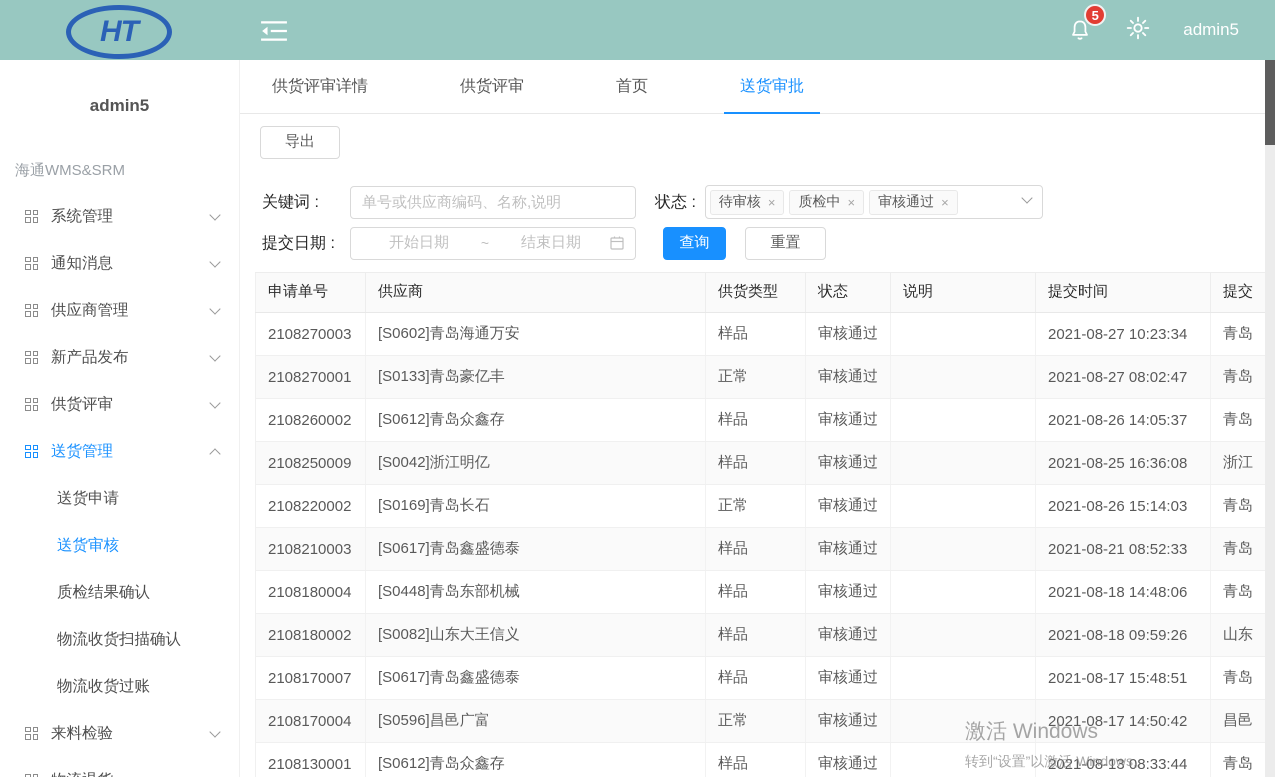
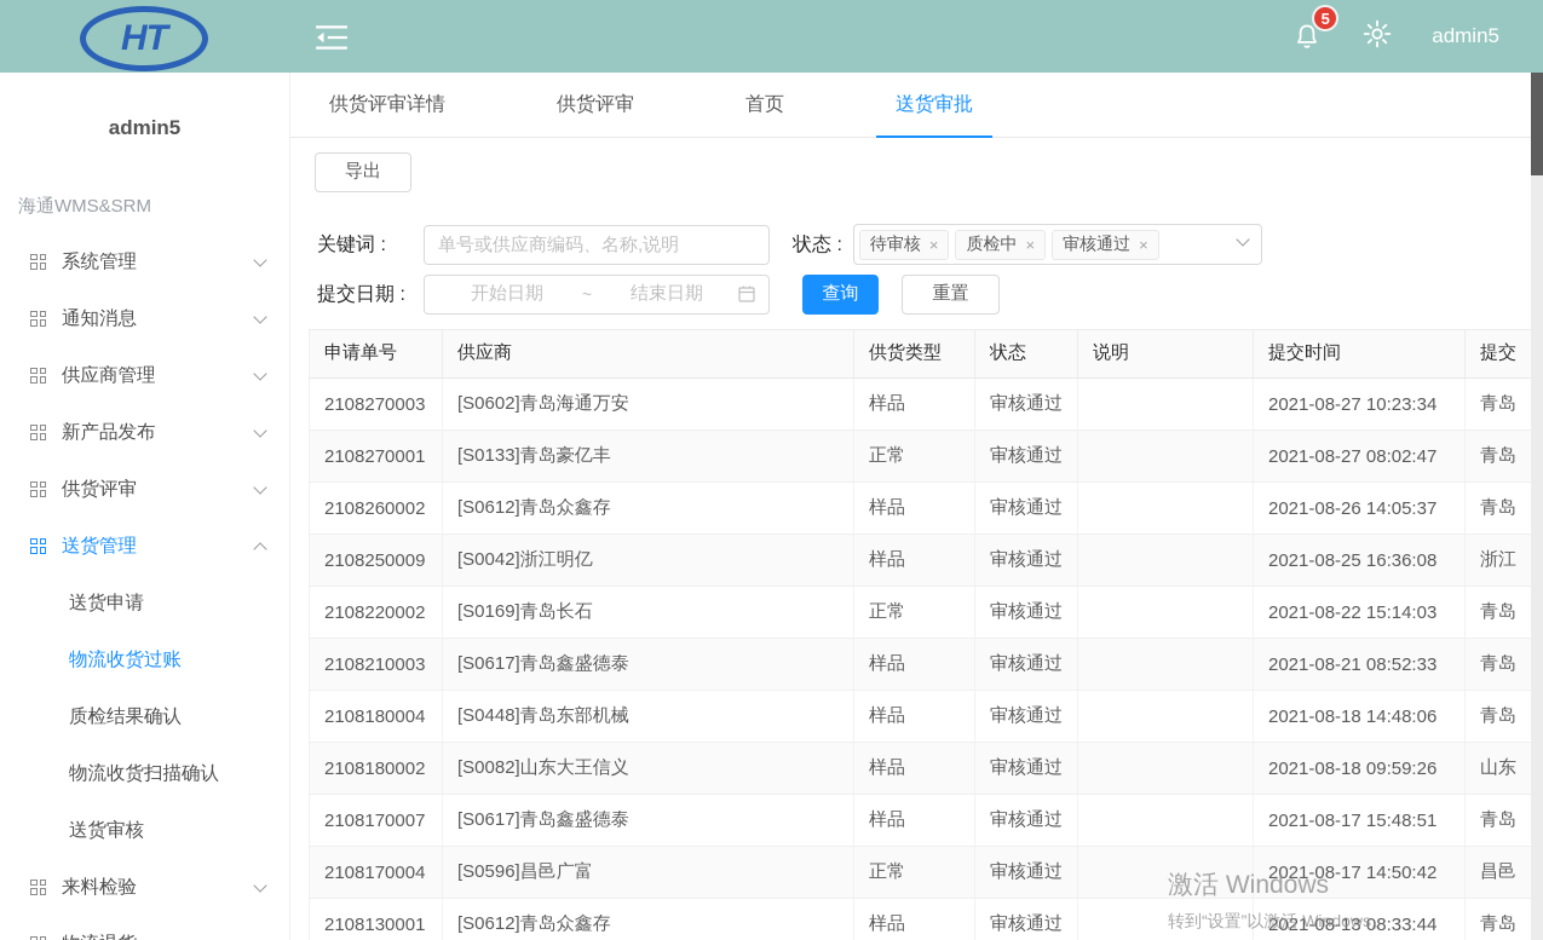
  5
  admin5
  HT
  admin5
  海通WMS&SRM
  系统管理
  通知消息
  供应商管理
  新产品发布
  供货评审
  送货管理
  送货申请
- 送货审核
+ 物流收货过账
  质检结果确认
  物流收货扫描确认
- 物流收货过账
+ 送货审核
  来料检验
  供货评审详情
  供货评审
  首页
  送货审批
  导出
  关键词 :
  单号或供应商编码、名称,说明
  状态 :
  待审核
  ×
  质检中
  ×
  审核通过
  ×
  提交日期 :
  开始日期
  ~
  结束日期
  查询
  重置
  申请单号	供应商	供货类型	状态	说明	提交时间	提交
  2108270003	[S0602]青岛海通万安	样品	审核通过		2021-08-27 10:23:34	青岛
  2108270001	[S0133]青岛豪亿丰	正常	审核通过		2021-08-27 08:02:47	青岛
  2108260002	[S0612]青岛众鑫存	样品	审核通过		2021-08-26 14:05:37	青岛
  2108250009	[S0042]浙江明亿	样品	审核通过		2021-08-25 16:36:08	浙江
- 2108220002	[S0169]青岛长石	正常	审核通过		2021-08-26 15:14:03	青岛
+ 2108220002	[S0169]青岛长石	正常	审核通过		2021-08-22 15:14:03	青岛
  2108210003	[S0617]青岛鑫盛德泰	样品	审核通过		2021-08-21 08:52:33	青岛
  2108180004	[S0448]青岛东部机械	样品	审核通过		2021-08-18 14:48:06	青岛
  2108180002	[S0082]山东大王信义	样品	审核通过		2021-08-18 09:59:26	山东
  2108170007	[S0617]青岛鑫盛德泰	样品	审核通过		2021-08-17 15:48:51	青岛
  2108170004	[S0596]昌邑广富	正常	审核通过		2021-08-17 14:50:42	昌邑
  2108130001	[S0612]青岛众鑫存	样品	审核通过		2021-08-13 08:33:44	青岛
  激活 Windows
  转到“设置”以激活 Windows。
